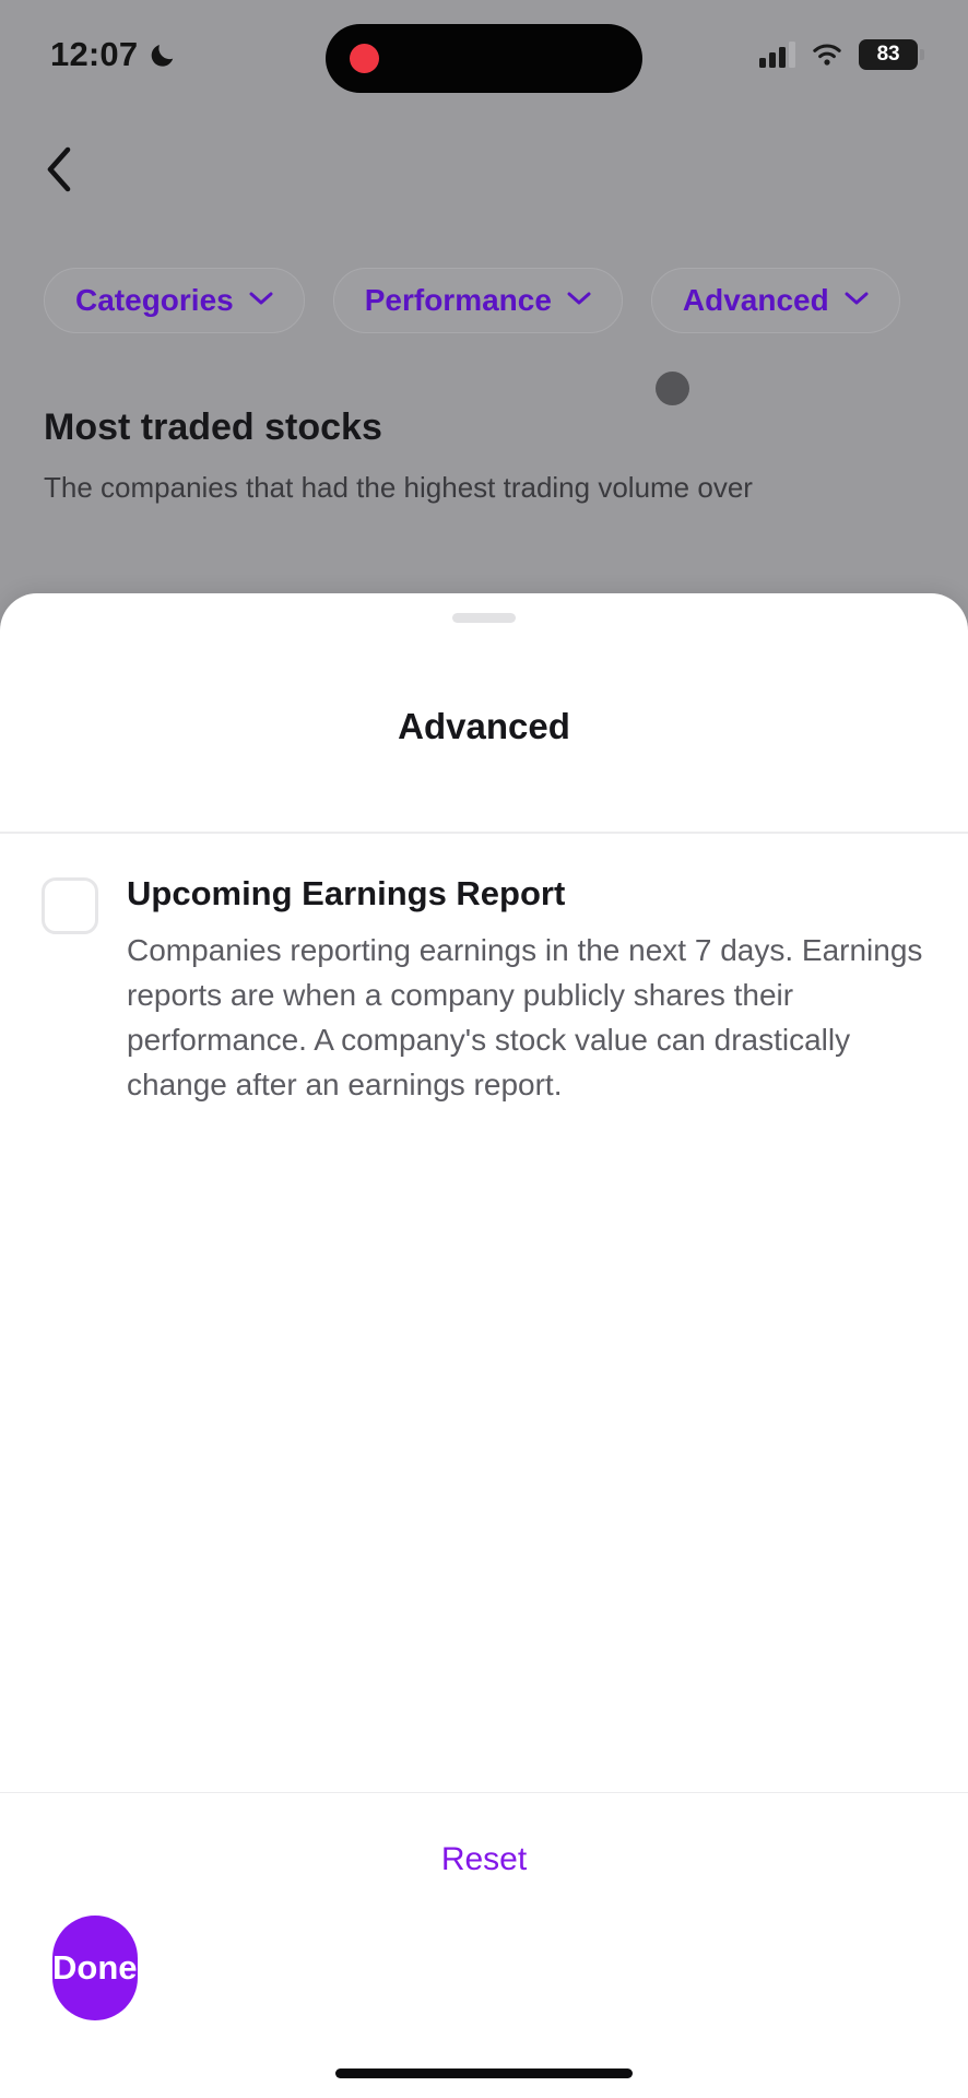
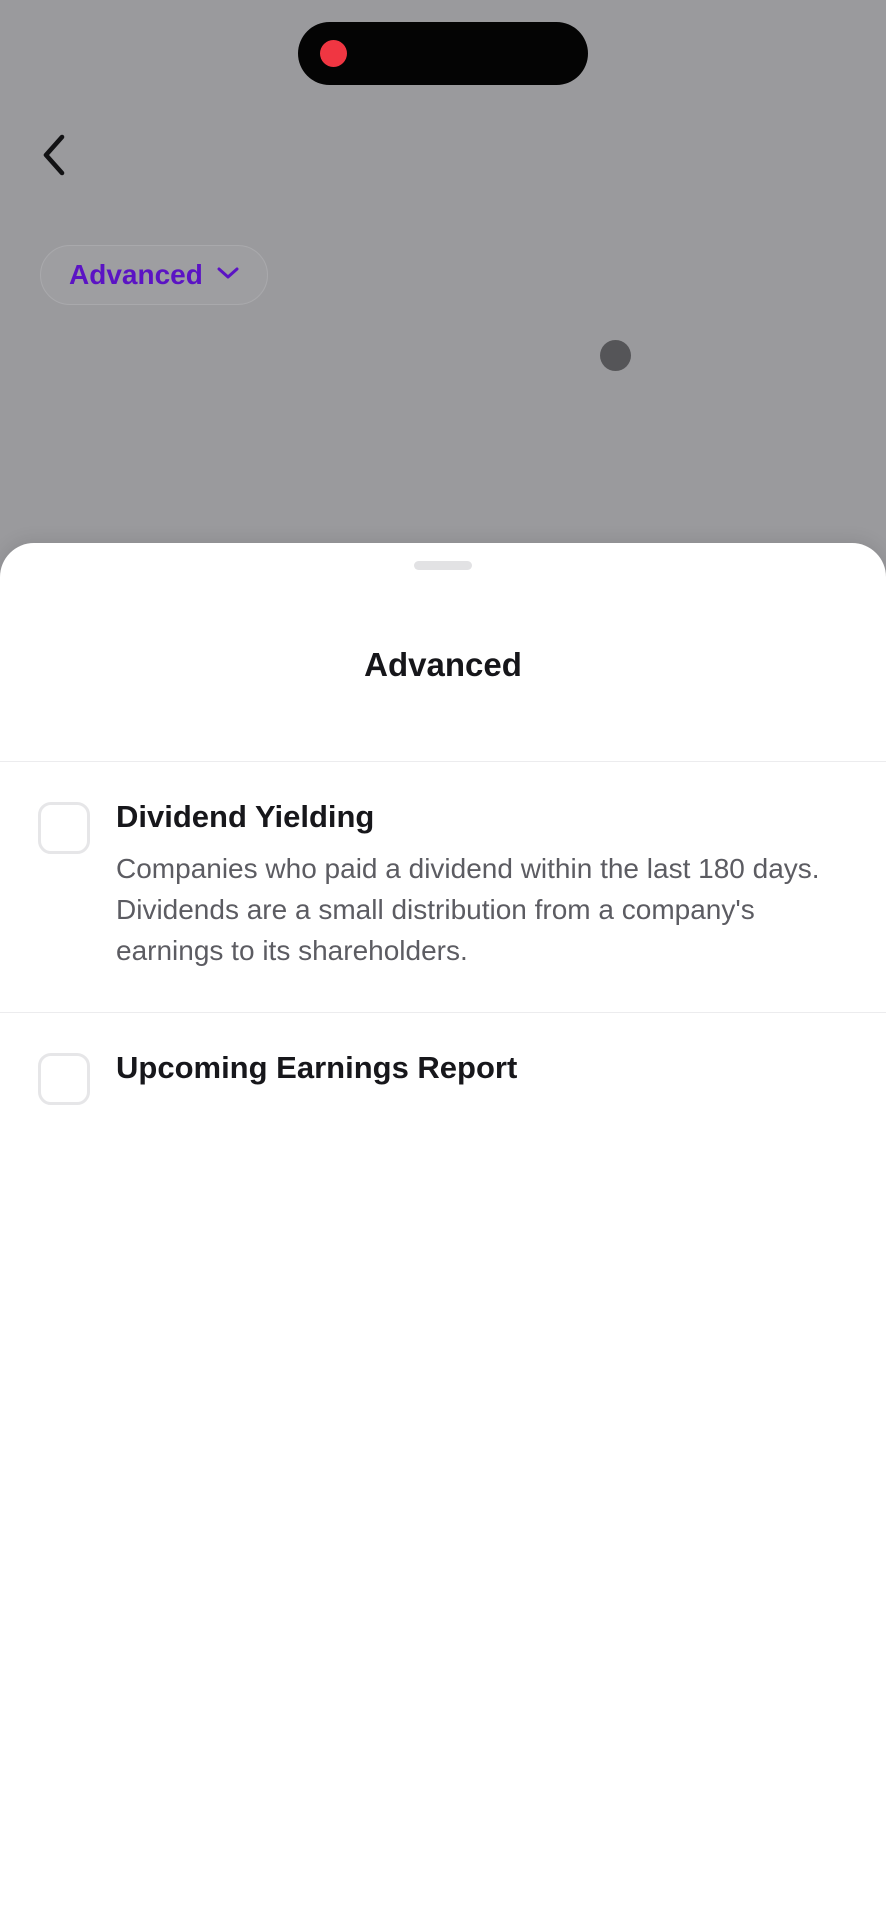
- 12:07
- 83
- Categories
- Performance
  Advanced
- Most traded stocks
- The companies that had the highest trading volume over
  Advanced
+ Dividend Yielding
+ Companies who paid a dividend within the last 180 days. Dividends are a small distribution from a company's earnings to its shareholders.
  Upcoming Earnings Report
- Companies reporting earnings in the next 7 days. Earnings reports are when a company publicly shares their performance. A company's stock value can drastically change after an earnings report.
- Reset
- Done
